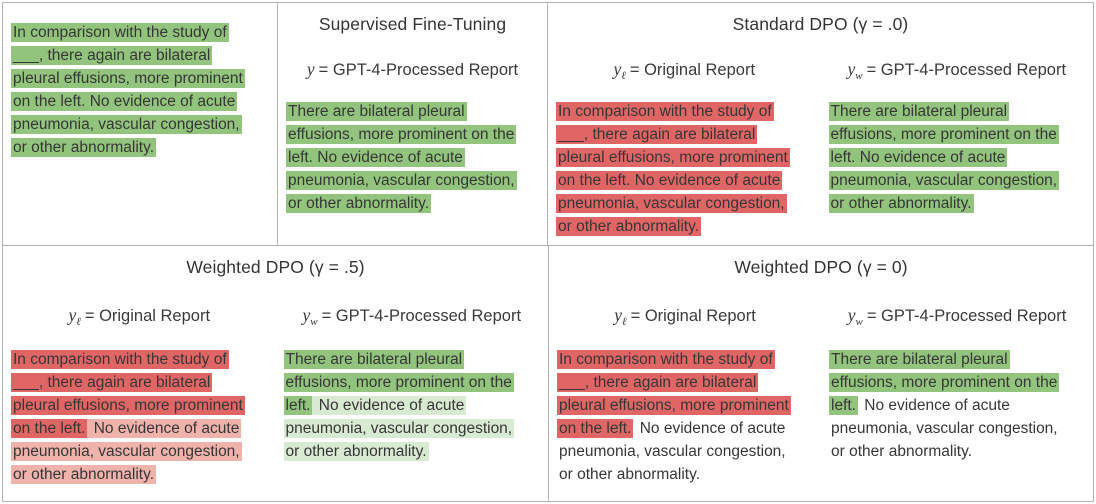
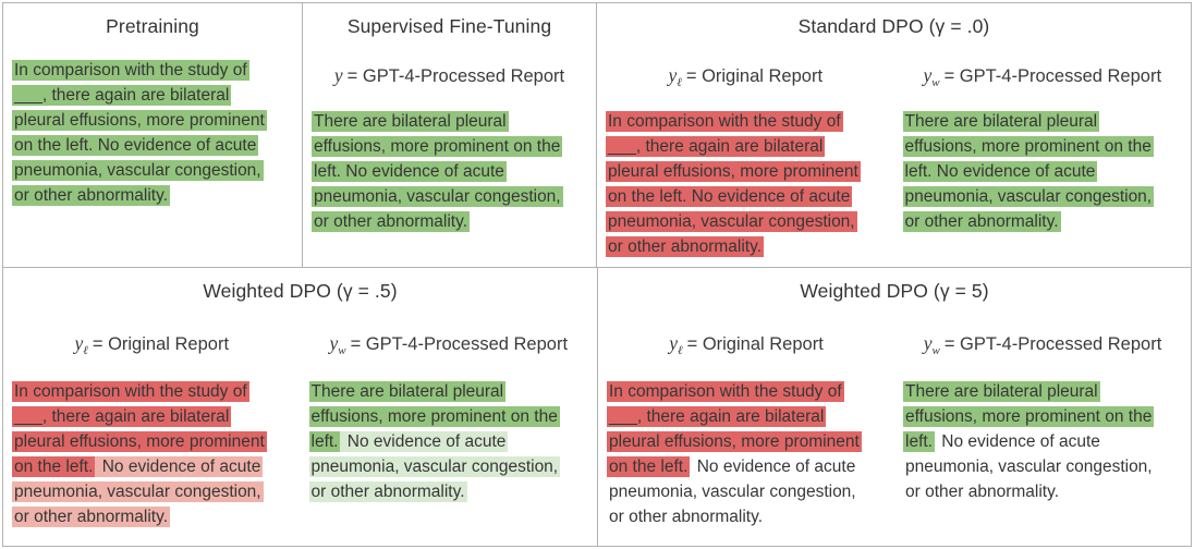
+ Pretraining
  In comparison with the study of
  ___, there again are bilateral
  pleural effusions, more prominent
  on the left. No evidence of acute
  pneumonia, vascular congestion,
  or other abnormality.
  Supervised Fine-Tuning
  y = GPT-4-Processed Report
  There are bilateral pleural
  effusions, more prominent on the
  left. No evidence of acute
  pneumonia, vascular congestion,
  or other abnormality.
  Standard DPO (γ = .0)
  yℓ= Original Report
  In comparison with the study of
  ___, there again are bilateral
  pleural effusions, more prominent
  on the left. No evidence of acute
  pneumonia, vascular congestion,
  or other abnormality.
  yw= GPT-4-Processed Report
  There are bilateral pleural
  effusions, more prominent on the
  left. No evidence of acute
  pneumonia, vascular congestion,
  or other abnormality.
  Weighted DPO (γ = .5)
  yℓ= Original Report
  In comparison with the study of
  ___, there again are bilateral
  pleural effusions, more prominent
  on the left. No evidence of acute
  pneumonia, vascular congestion,
  or other abnormality.
  yw= GPT-4-Processed Report
  There are bilateral pleural
  effusions, more prominent on the
  left. No evidence of acute
  pneumonia, vascular congestion,
  or other abnormality.
- Weighted DPO (γ = 0)
+ Weighted DPO (γ = 5)
  yℓ= Original Report
  In comparison with the study of
  ___, there again are bilateral
  pleural effusions, more prominent
  on the left. No evidence of acute
  pneumonia, vascular congestion,
  or other abnormality.
  yw= GPT-4-Processed Report
  There are bilateral pleural
  effusions, more prominent on the
  left. No evidence of acute
  pneumonia, vascular congestion,
  or other abnormality.
